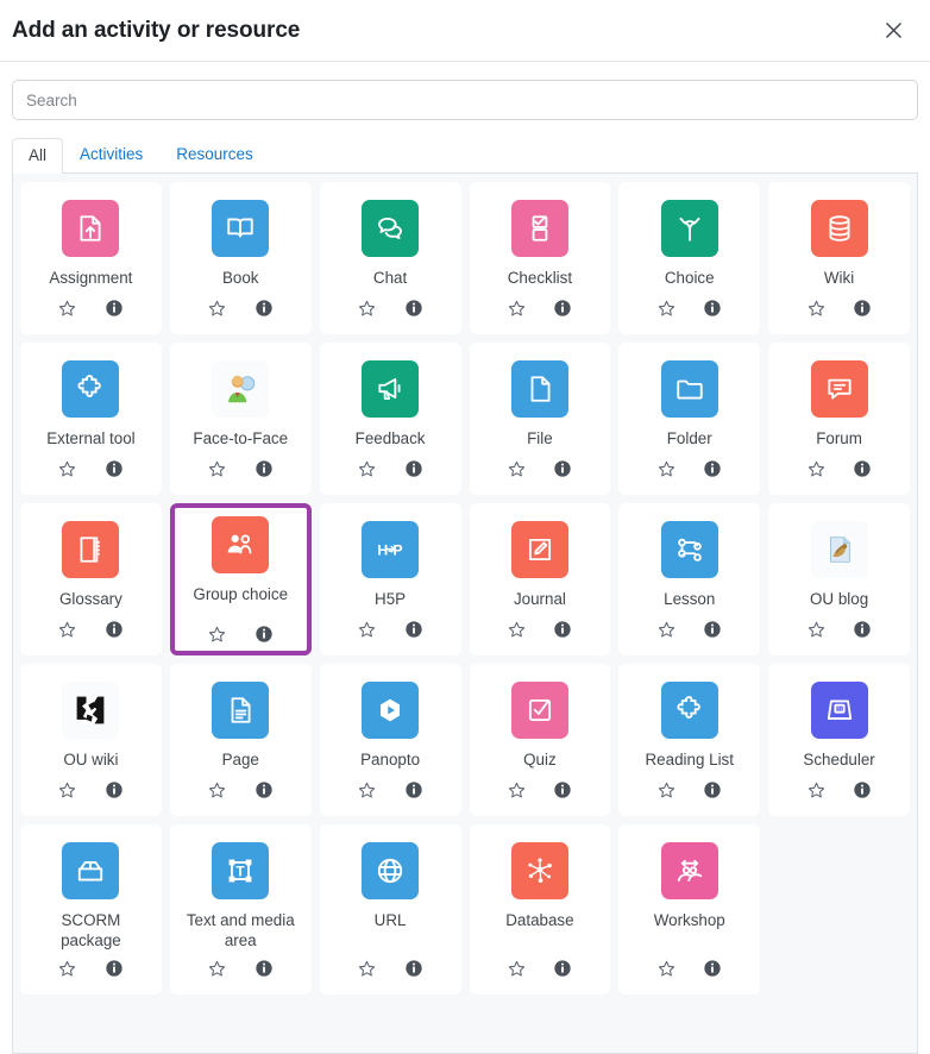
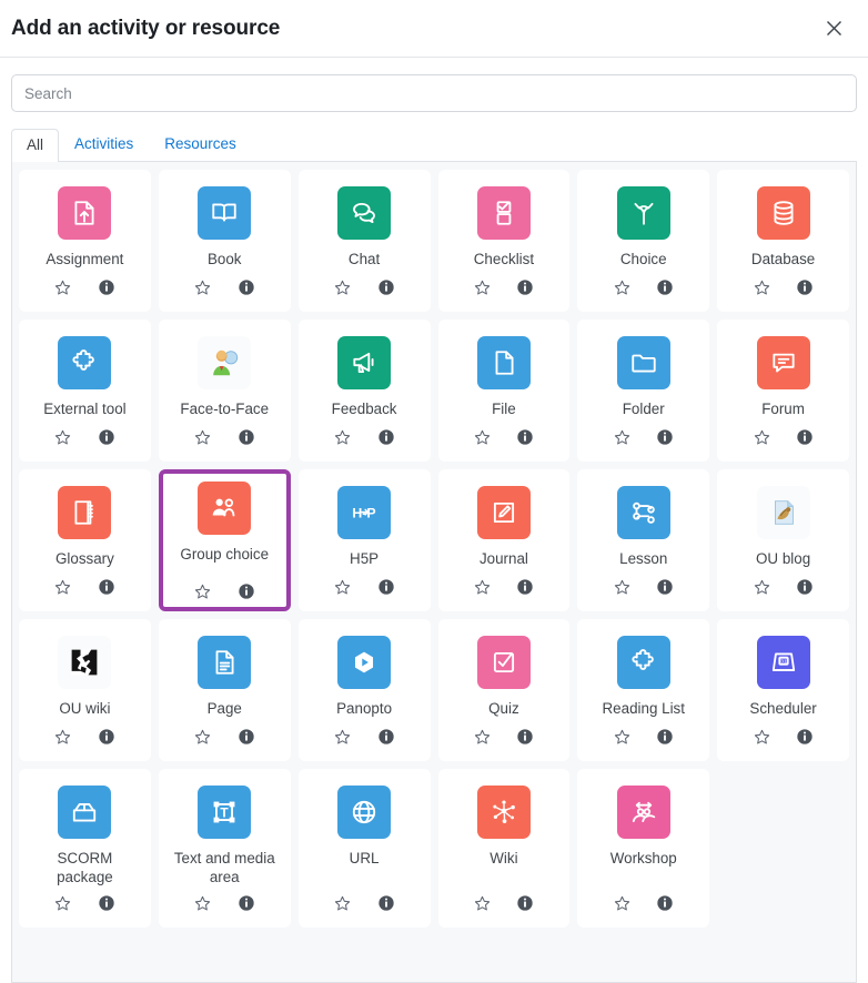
  Add an activity or resource
  Search
  All
  Activities
  Resources
  Assignment
  Book
  Chat
  Checklist
  Choice
- Wiki
+ Database
  External tool
  Face-to-Face
  Feedback
  File
  Folder
  Forum
  Glossary
  Group choice
  H-P
  H5P
  Journal
  Lesson
  OU blog
  OU wiki
  Page
  Panopto
  Quiz
  Reading List
  Scheduler
  SCORM package
  T
  Text and media area
  URL
- Database
+ Wiki
  Workshop
